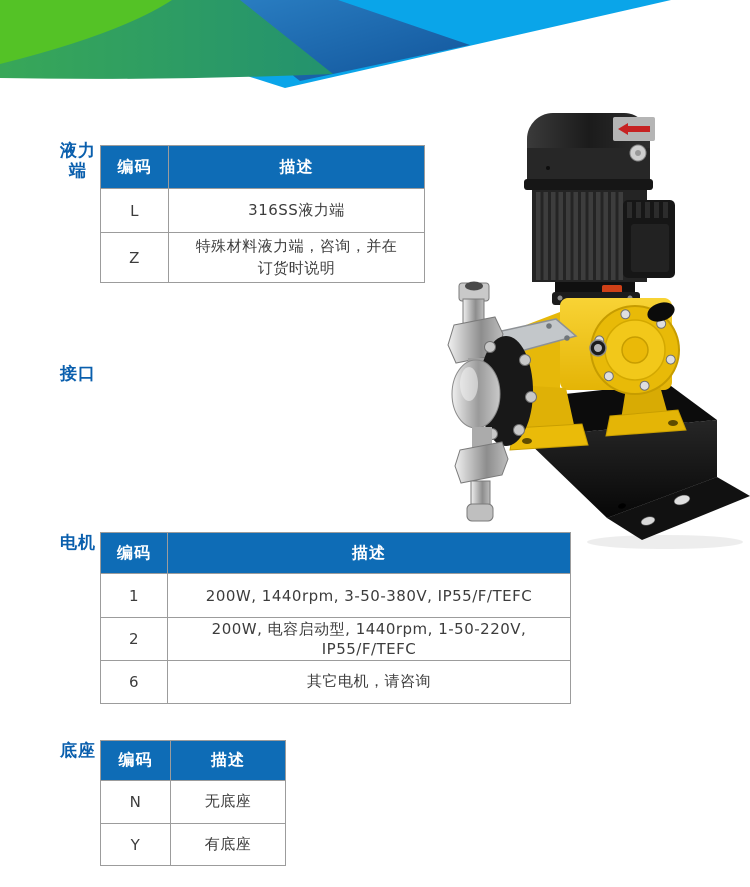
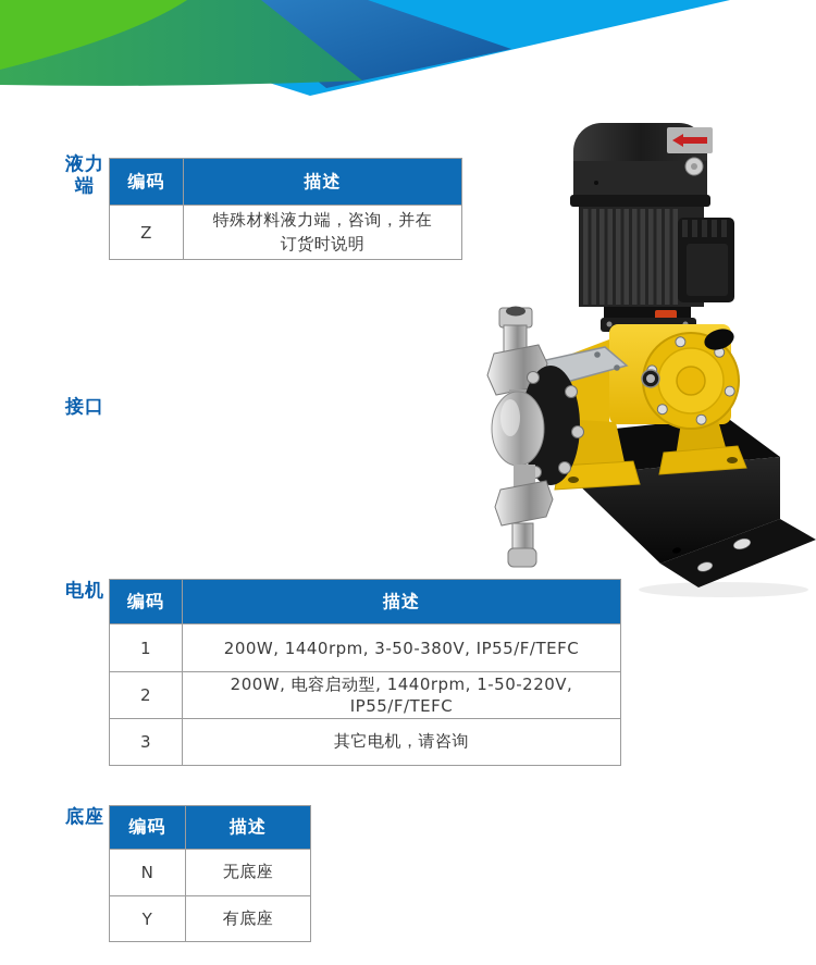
  液力端
  编码	描述
- L	316SS液力端
  Z	特殊材料液力端，咨询，并在 订货时说明
  接口
  电机
  编码	描述
  1	200W, 1440rpm, 3-50-380V, IP55/F/TEFC
  2	200W, 电容启动型, 1440rpm, 1-50-220V, IP55/F/TEFC
- 6	其它电机，请咨询
+ 3	其它电机，请咨询
  底座
  编码	描述
  N	无底座
  Y	有底座
